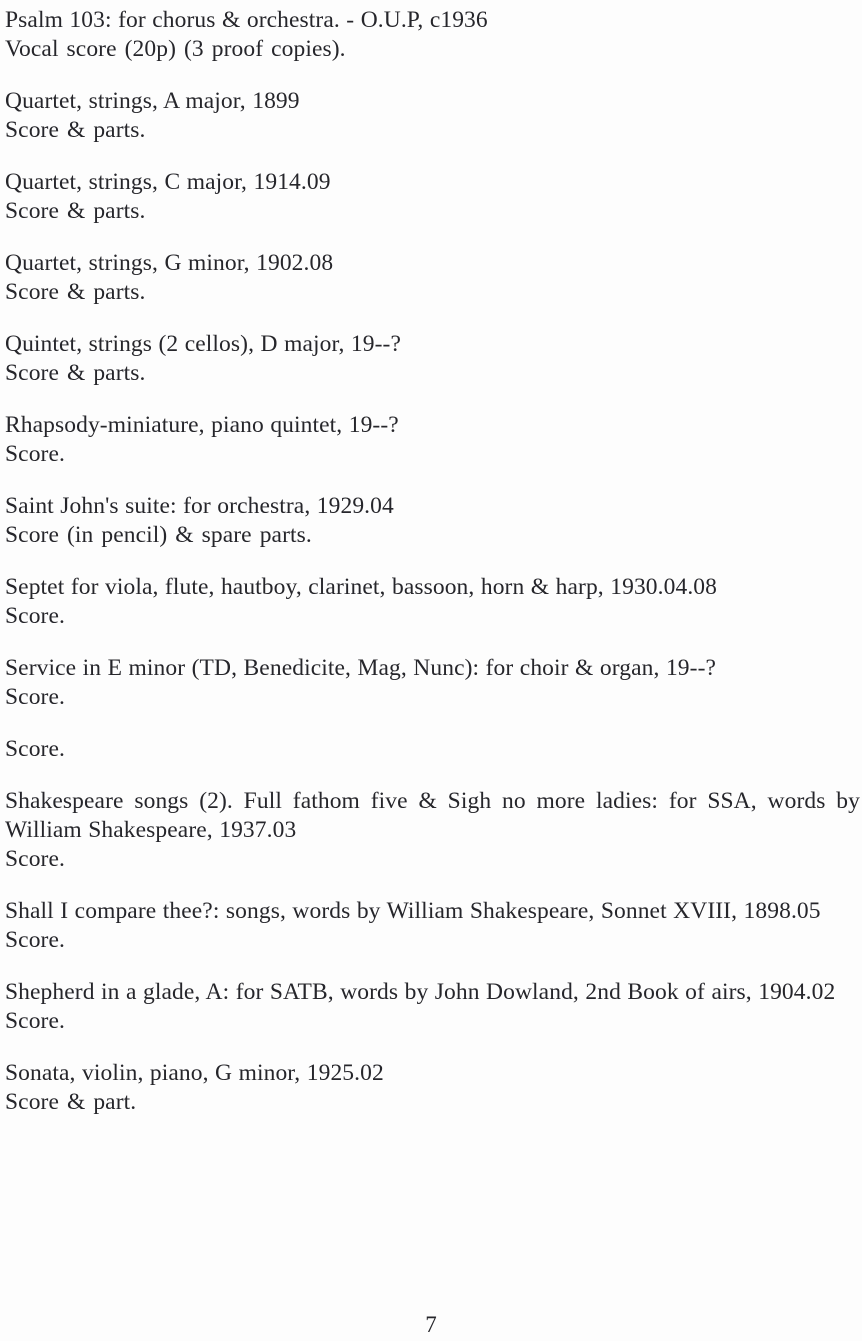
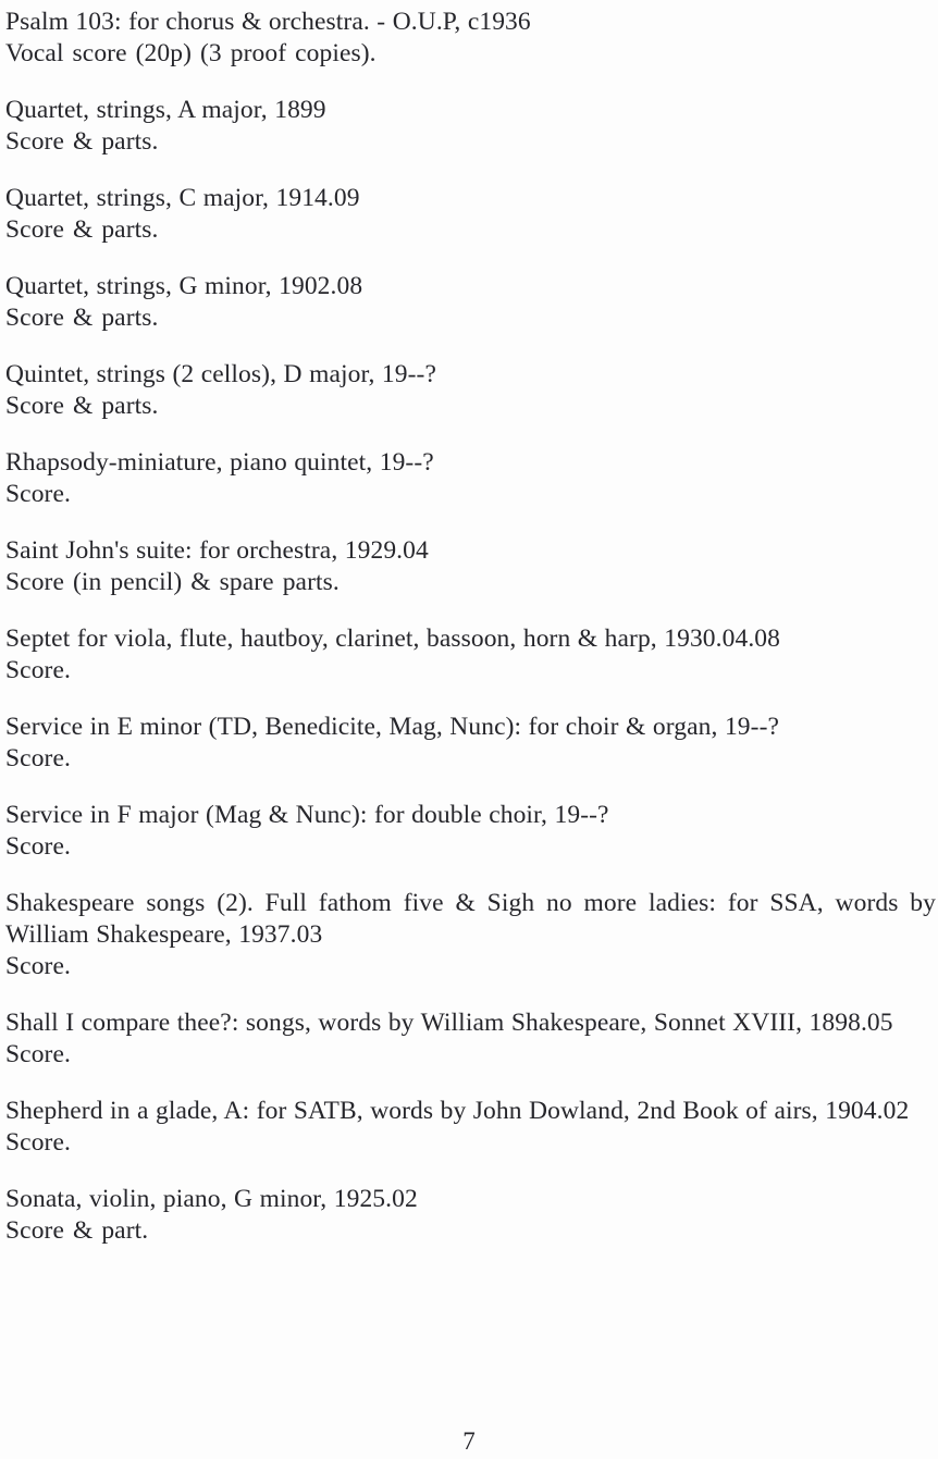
  Psalm 103: for chorus & orchestra. - O.U.P, c1936
  Vocal score (20p) (3 proof copies).
  Quartet, strings, A major, 1899
  Score & parts.
  Quartet, strings, C major, 1914.09
  Score & parts.
  Quartet, strings, G minor, 1902.08
  Score & parts.
  Quintet, strings (2 cellos), D major, 19--?
  Score & parts.
  Rhapsody-miniature, piano quintet, 19--?
  Score.
  Saint John's suite: for orchestra, 1929.04
  Score (in pencil) & spare parts.
  Septet for viola, flute, hautboy, clarinet, bassoon, horn & harp, 1930.04.08
  Score.
  Service in E minor (TD, Benedicite, Mag, Nunc): for choir & organ, 19--?
  Score.
+ Service in F major (Mag & Nunc): for double choir, 19--?
  Score.
  Shakespeare songs (2). Full fathom five & Sigh no more ladies: for SSA, words by William Shakespeare, 1937.03
  Score.
  Shall I compare thee?: songs, words by William Shakespeare, Sonnet XVIII, 1898.05
  Score.
  Shepherd in a glade, A: for SATB, words by John Dowland, 2nd Book of airs, 1904.02
  Score.
  Sonata, violin, piano, G minor, 1925.02
  Score & part.
  7
